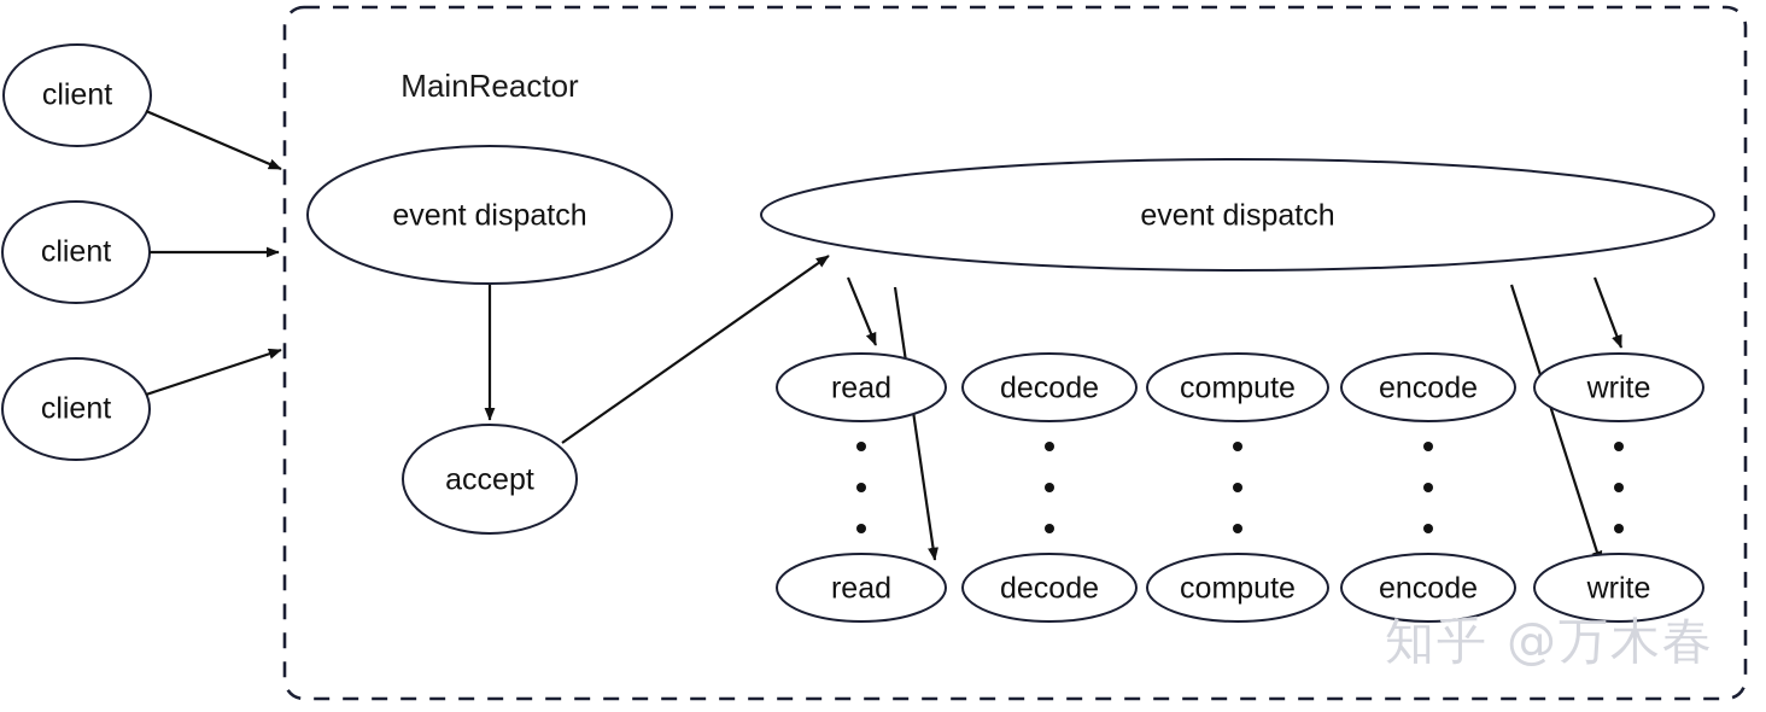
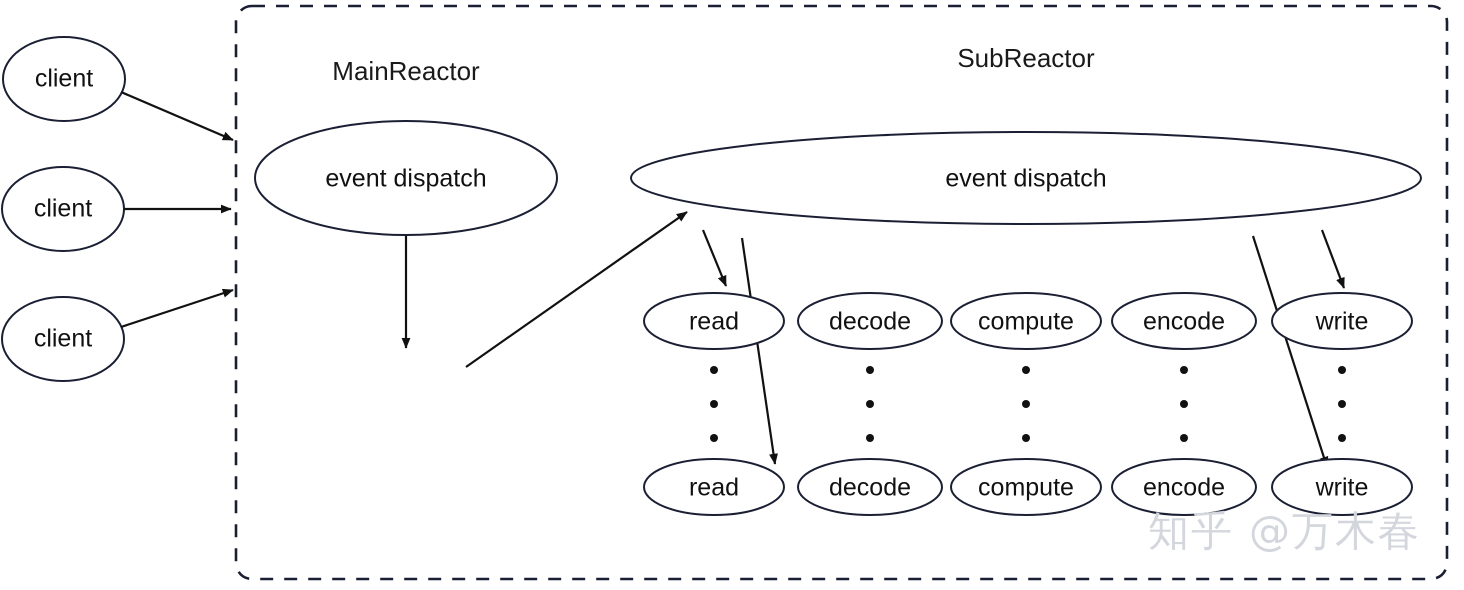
  client
  client
  client
  MainReactor
+ SubReactor
  event dispatch
- accept
  event dispatch
  read
  decode
  compute
  encode
  write
  read
  decode
  compute
  encode
  write
  知乎 @万木春
